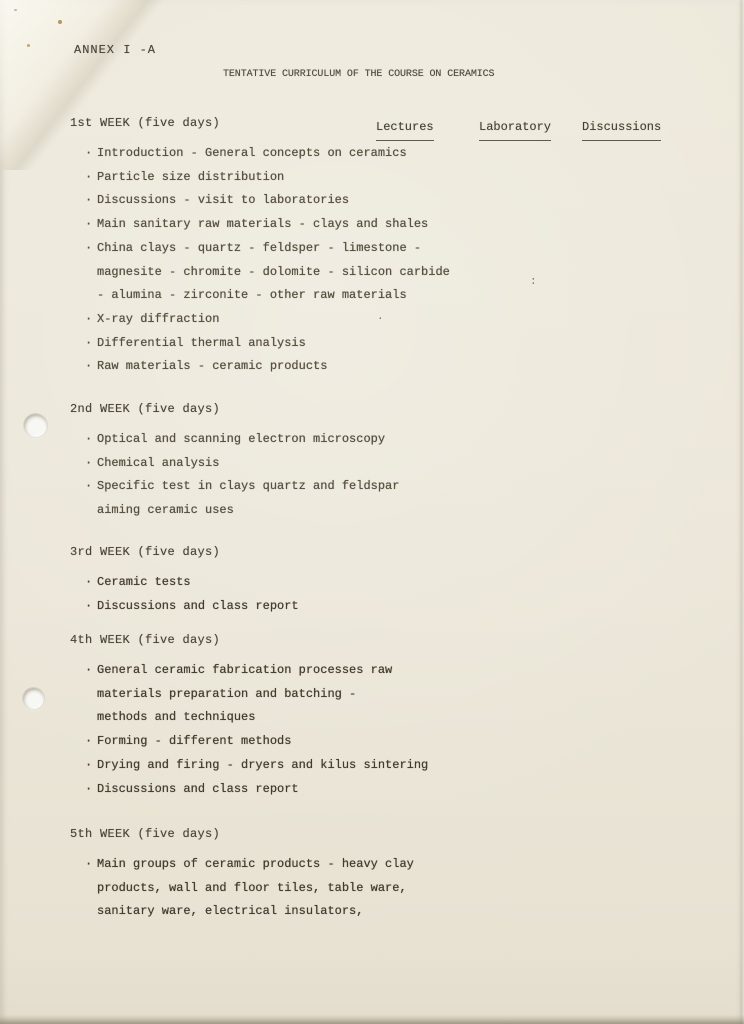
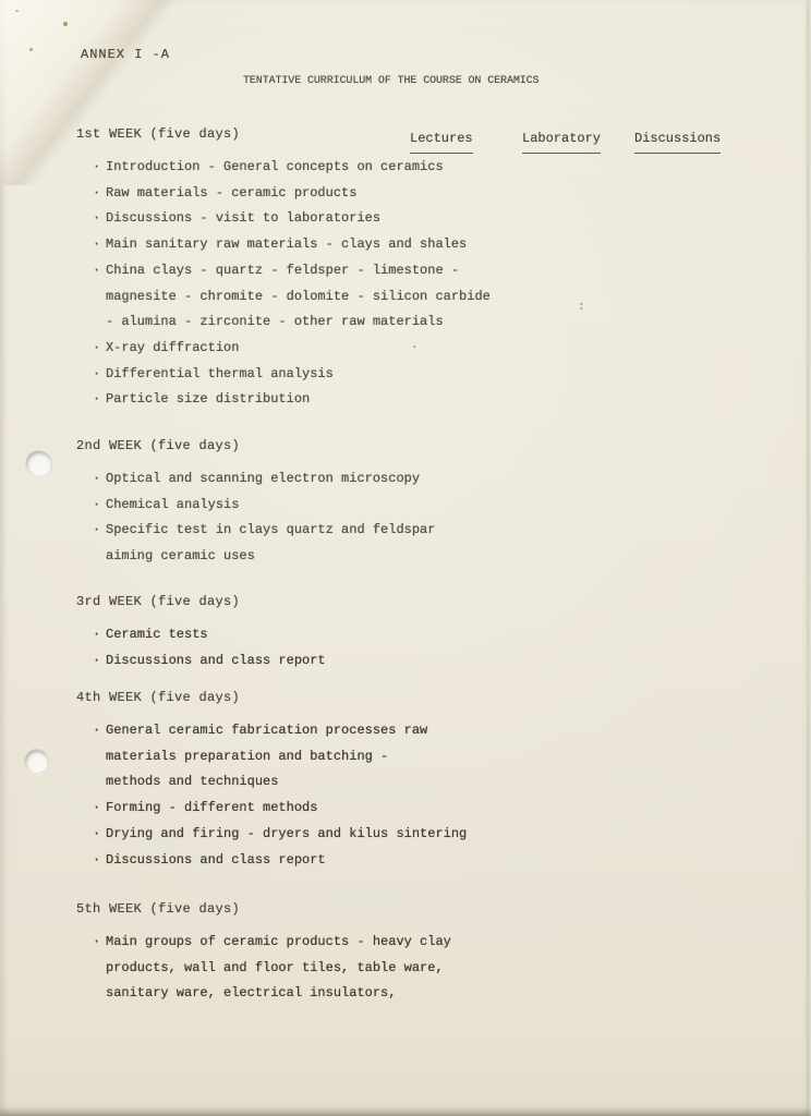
  ANNEX I -A
  TENTATIVE CURRICULUM OF THE COURSE ON CERAMICS
  Lectures
  Laboratory
  Discussions
  1st WEEK (five days)
  ·
  Introduction - General concepts on ceramics
  ·
- Particle size distribution
+ Raw materials - ceramic products
  ·
  Discussions - visit to laboratories
  ·
  Main sanitary raw materials - clays and shales
  ·
  China clays - quartz - feldsper - limestone -
  magnesite - chromite - dolomite - silicon carbide
  - alumina - zirconite - other raw materials
  ·
  X-ray diffraction
  ·
  Differential thermal analysis
  ·
- Raw materials - ceramic products
+ Particle size distribution
  2nd WEEK (five days)
  ·
  Optical and scanning electron microscopy
  ·
  Chemical analysis
  ·
  Specific test in clays quartz and feldspar
  aiming ceramic uses
  3rd WEEK (five days)
  ·
  Ceramic tests
  ·
  Discussions and class report
  4th WEEK (five days)
  ·
  General ceramic fabrication processes raw
  materials preparation and batching -
  methods and techniques
  ·
  Forming - different methods
  ·
  Drying and firing - dryers and kilus sintering
  ·
  Discussions and class report
  5th WEEK (five days)
  ·
  Main groups of ceramic products - heavy clay
  products, wall and floor tiles, table ware,
  sanitary ware, electrical insulators,
  :
  .
